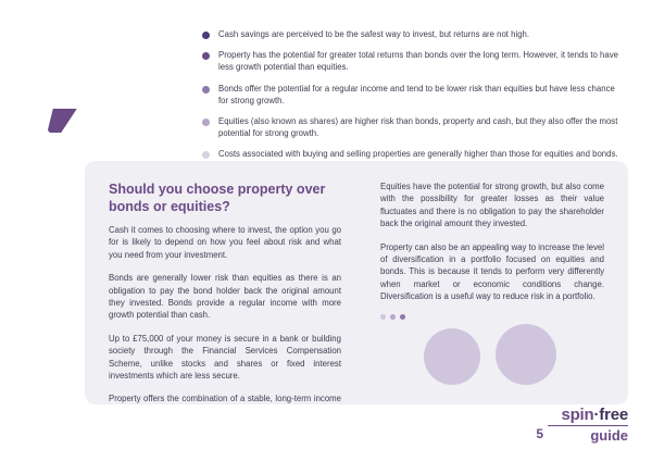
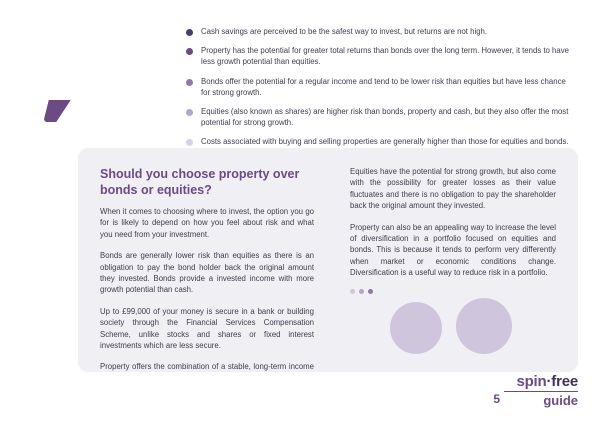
  Cash savings are perceived to be the safest way to invest, but returns are not high.
  Property has the potential for greater total returns than bonds over the long term. However, it tends to have less growth potential than equities.
  Bonds offer the potential for a regular income and tend to be lower risk than equities but have less chance for strong growth.
  Equities (also known as shares) are higher risk than bonds, property and cash, but they also offer the most potential for strong growth.
  Costs associated with buying and selling properties are generally higher than those for equities and bonds.
  Should you choose property over bonds or equities?
- Cash it comes to choosing where to invest, the option you go for is likely to depend on how you feel about risk and what you need from your investment.
+ When it comes to choosing where to invest, the option you go for is likely to depend on how you feel about risk and what you need from your investment.
- Bonds are generally lower risk than equities as there is an obligation to pay the bond holder back the original amount they invested. Bonds provide a regular income with more growth potential than cash.
+ Bonds are generally lower risk than equities as there is an obligation to pay the bond holder back the original amount they invested. Bonds provide a invested income with more growth potential than cash.
- Up to £75,000 of your money is secure in a bank or building society through the Financial Services Compensation Scheme, unlike stocks and shares or fixed interest investments which are less secure.
+ Up to £99,000 of your money is secure in a bank or building society through the Financial Services Compensation Scheme, unlike stocks and shares or fixed interest investments which are less secure.
  Equities have the potential for strong growth, but also come with the possibility for greater losses as their value fluctuates and there is no obligation to pay the shareholder back the original amount they invested.
  Property can also be an appealing way to increase the level of diversification in a portfolio focused on equities and bonds. This is because it tends to perform very differently when market or economic conditions change. Diversification is a useful way to reduce risk in a portfolio.
  5
  spin·free
  guide
